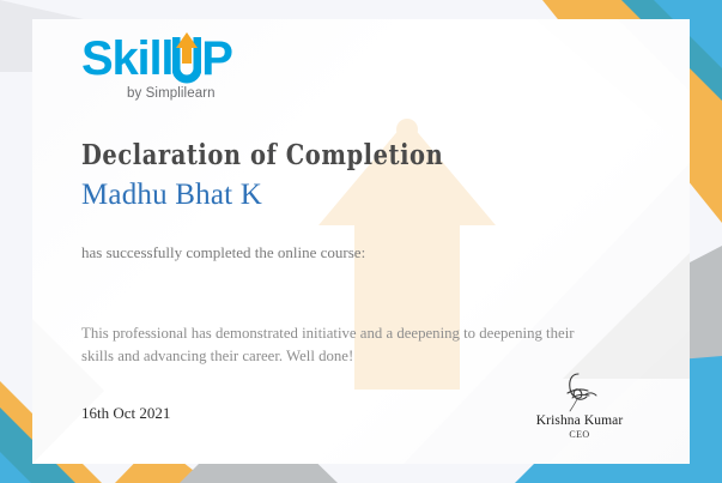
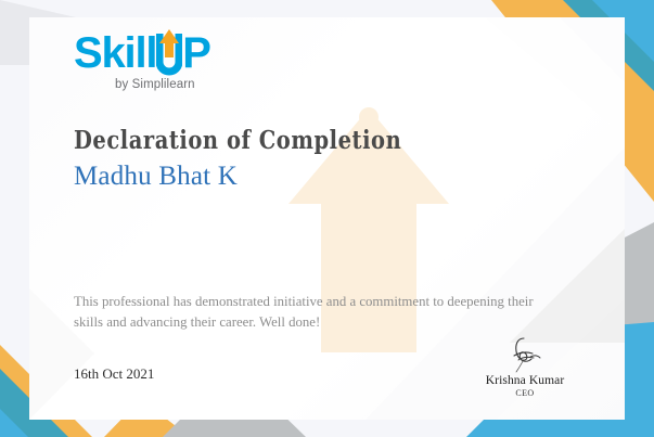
  Skill P
  by Simplilearn
  Declaration of Completion
  Madhu Bhat K
- has successfully completed the online course:
- This professional has demonstrated initiative and a deepening to deepening their skills and advancing their career. Well done!
+ This professional has demonstrated initiative and a commitment to deepening their skills and advancing their career. Well done!
  16th Oct 2021
  Krishna Kumar
  CEO
